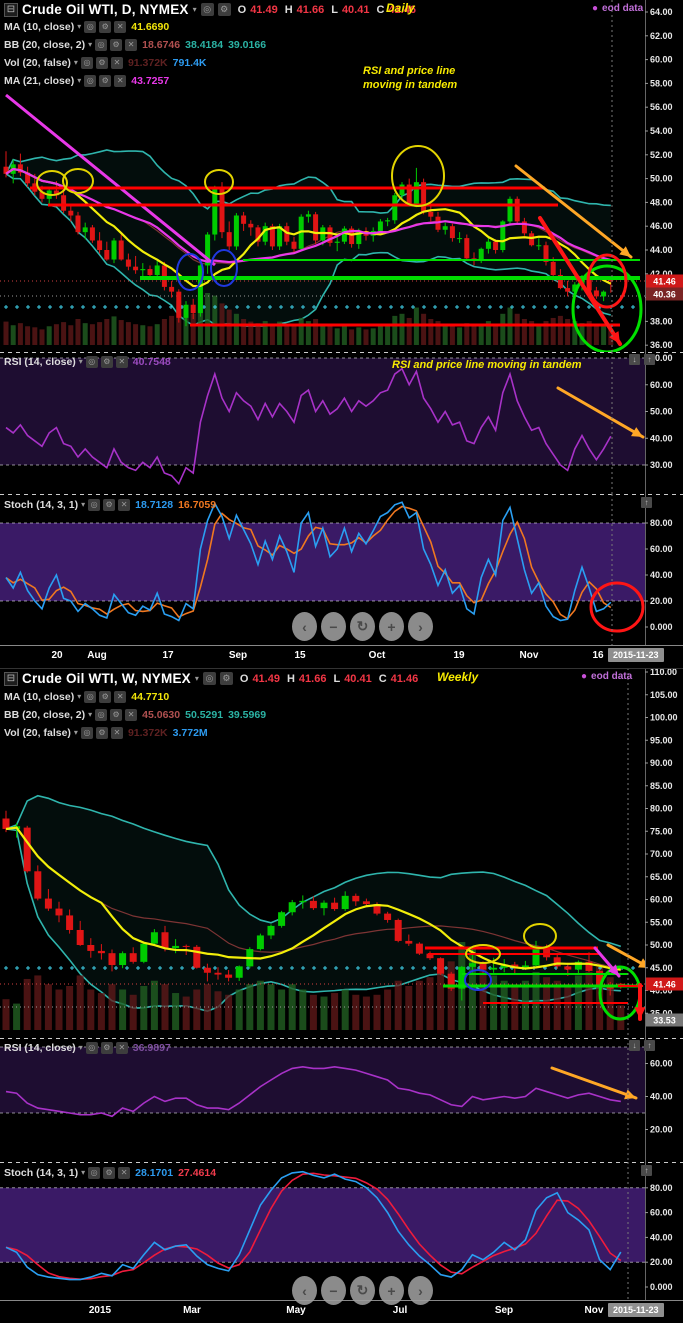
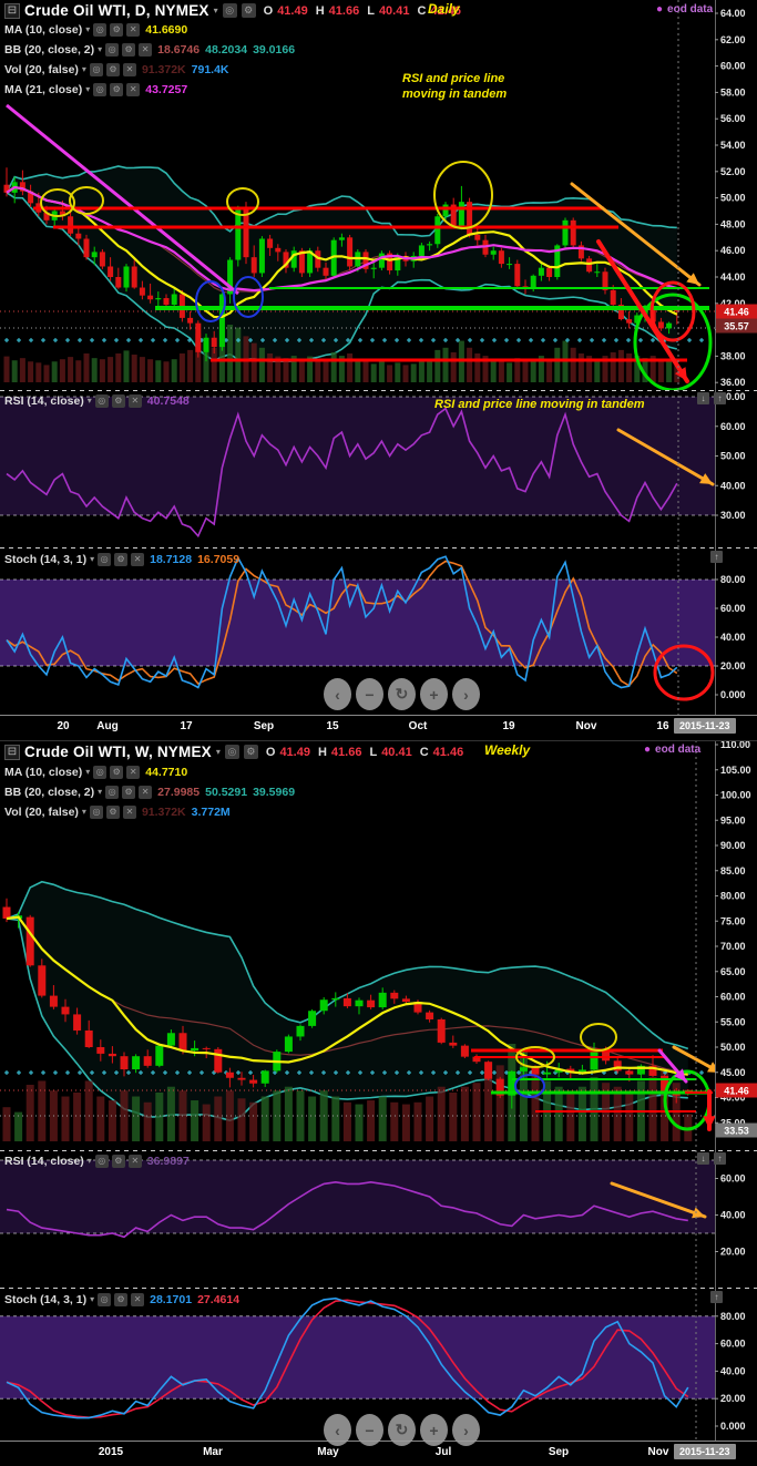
  64.00
  62.00
  60.00
  58.00
  56.00
  54.00
  52.00
  50.00
  48.00
  46.00
  44.00
  42.00
  38.00
  36.00
  41.46
- 40.36
+ 35.57
  0.00
  60.00
  50.00
  40.00
  30.00
  80.00
  60.00
  40.00
  20.00
  0.000
  20
  Aug
  17
  Sep
  15
  Oct
  19
  Nov
  16
  2015-11-23
  110.00
  105.00
  100.00
  95.00
  90.00
  85.00
  80.00
  75.00
  70.00
  65.00
  60.00
  55.00
  50.00
  45.00
  35.00
  41.46
  33.53
  60.00
  40.00
  20.00
  80.00
  60.00
  40.00
  20.00
  0.000
  2015
  Mar
  May
  Jul
  Sep
  Nov
  2015-11-23
  ⊟
  Crude Oil WTI, D, NYMEX
  ▾
  ◎
  ⚙
  O
  41.49
  H
  41.66
  L
  40.41
  C
  41.46
  ⊟
  Crude Oil WTI, W, NYMEX
  ▾
  ◎
  ⚙
  O
  41.49
  H
  41.66
  L
  40.41
  C
  41.46
  Daily
  RSI and price line
  moving in tandem
  RSI and price line moving in tandem
  Weekly
  ●
  eod data
  ●
  eod data
  ‹
  −
  ↻
  +
  ›
  ‹
  −
  ↻
  +
  ›
  MA (10, close)
  ▾
  ◎
  ⚙
  ✕
  41.6690
  BB (20, close, 2)
  ▾
  ◎
  ⚙
  ✕
  18.6746
- 38.4184
+ 48.2034
  39.0166
  Vol (20, false)
  ▾
  ◎
  ⚙
  ✕
  91.372K
  791.4K
  MA (21, close)
  ▾
  ◎
  ⚙
  ✕
  43.7257
  RSI (14, close)
  ▾
  ◎
  ⚙
  ✕
  40.7548
  Stoch (14, 3, 1)
  ▾
  ◎
  ⚙
  ✕
  18.7128
  16.7059
  ↓
  ↑
  ↑
  MA (10, close)
  ▾
  ◎
  ⚙
  ✕
  44.7710
  BB (20, close, 2)
  ▾
  ◎
  ⚙
  ✕
- 45.0630
+ 27.9985
  50.5291
  39.5969
  Vol (20, false)
  ▾
  ◎
  ⚙
  ✕
  91.372K
  3.772M
  RSI (14, close)
  ▾
  ◎
  ⚙
  ✕
  36.9897
  Stoch (14, 3, 1)
  ▾
  ◎
  ⚙
  ✕
  28.1701
  27.4614
  ↓
  ↑
  ↑
